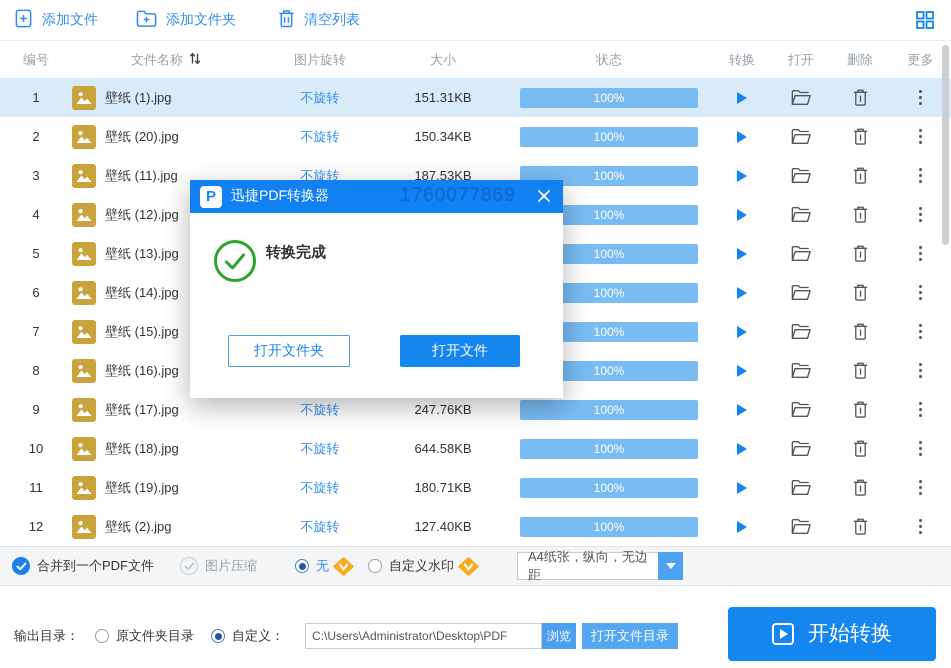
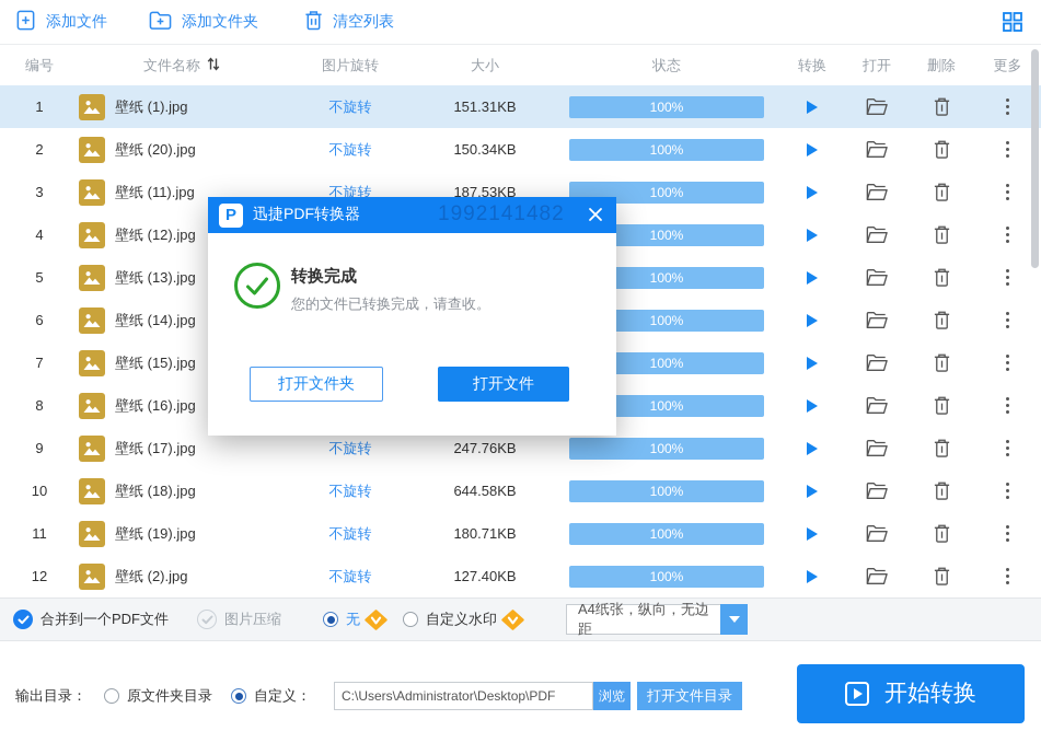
  添加文件
  添加文件夹
  清空列表
  编号
  文件名称
  图片旋转
  大小
  状态
  转换
  打开
  删除
  更多
  1
  壁纸 (1).jpg
  不旋转
  151.31KB
  100%
  2
  壁纸 (20).jpg
  不旋转
  150.34KB
  100%
  3
  壁纸 (11).jpg
  不旋转
  187.53KB
  100%
  4
  壁纸 (12).jpg
  100%
  5
  壁纸 (13).jpg
  100%
  6
  壁纸 (14).jpg
  100%
  7
  壁纸 (15).jpg
  100%
  8
  壁纸 (16).jpg
  100%
  9
  壁纸 (17).jpg
  不旋转
  247.76KB
  100%
  10
  壁纸 (18).jpg
  不旋转
  644.58KB
  100%
  11
  壁纸 (19).jpg
  不旋转
  180.71KB
  100%
  12
  壁纸 (2).jpg
  不旋转
  127.40KB
  100%
  P
  迅捷PDF转换器
- 1760077869
+ 1992141482
  转换完成
+ 您的文件已转换完成，请查收。
  打开文件夹
  打开文件
  合并到一个PDF文件
  图片压缩
  无
  自定义水印
  A4纸张，纵向，无边距
  输出目录：
  原文件夹目录
  自定义：
  C:\Users\Administrator\Desktop\PDF
  浏览
  打开文件目录
  开始转换
